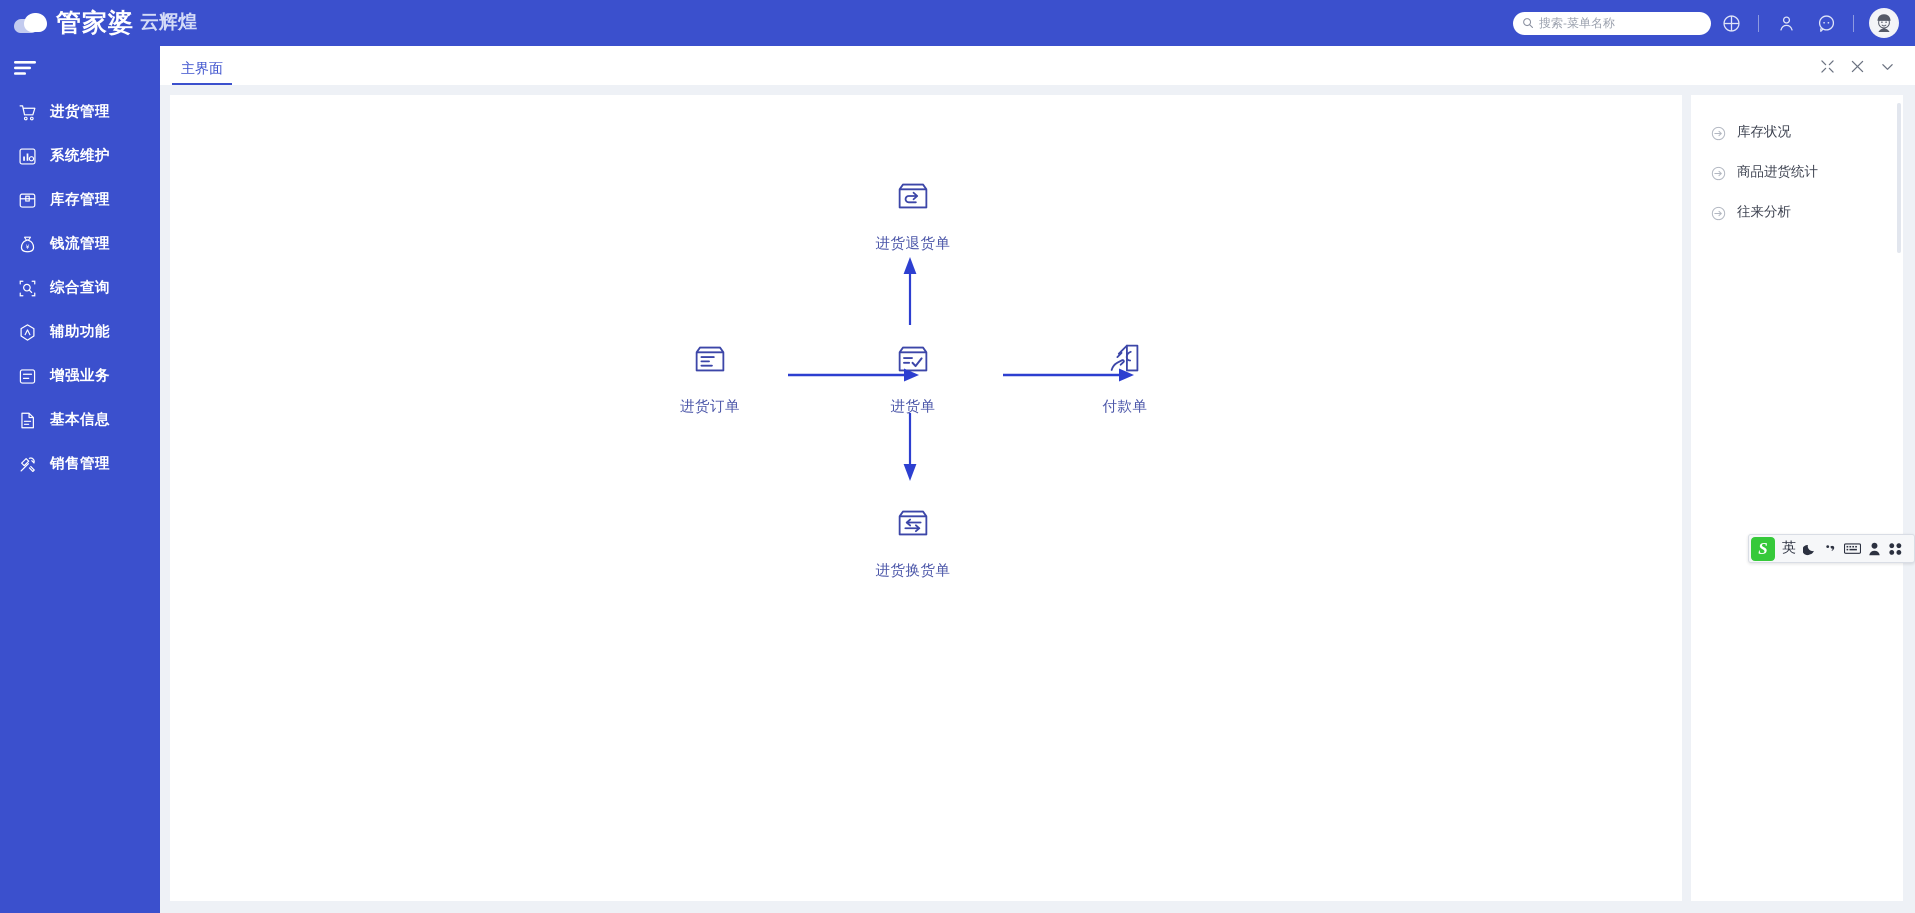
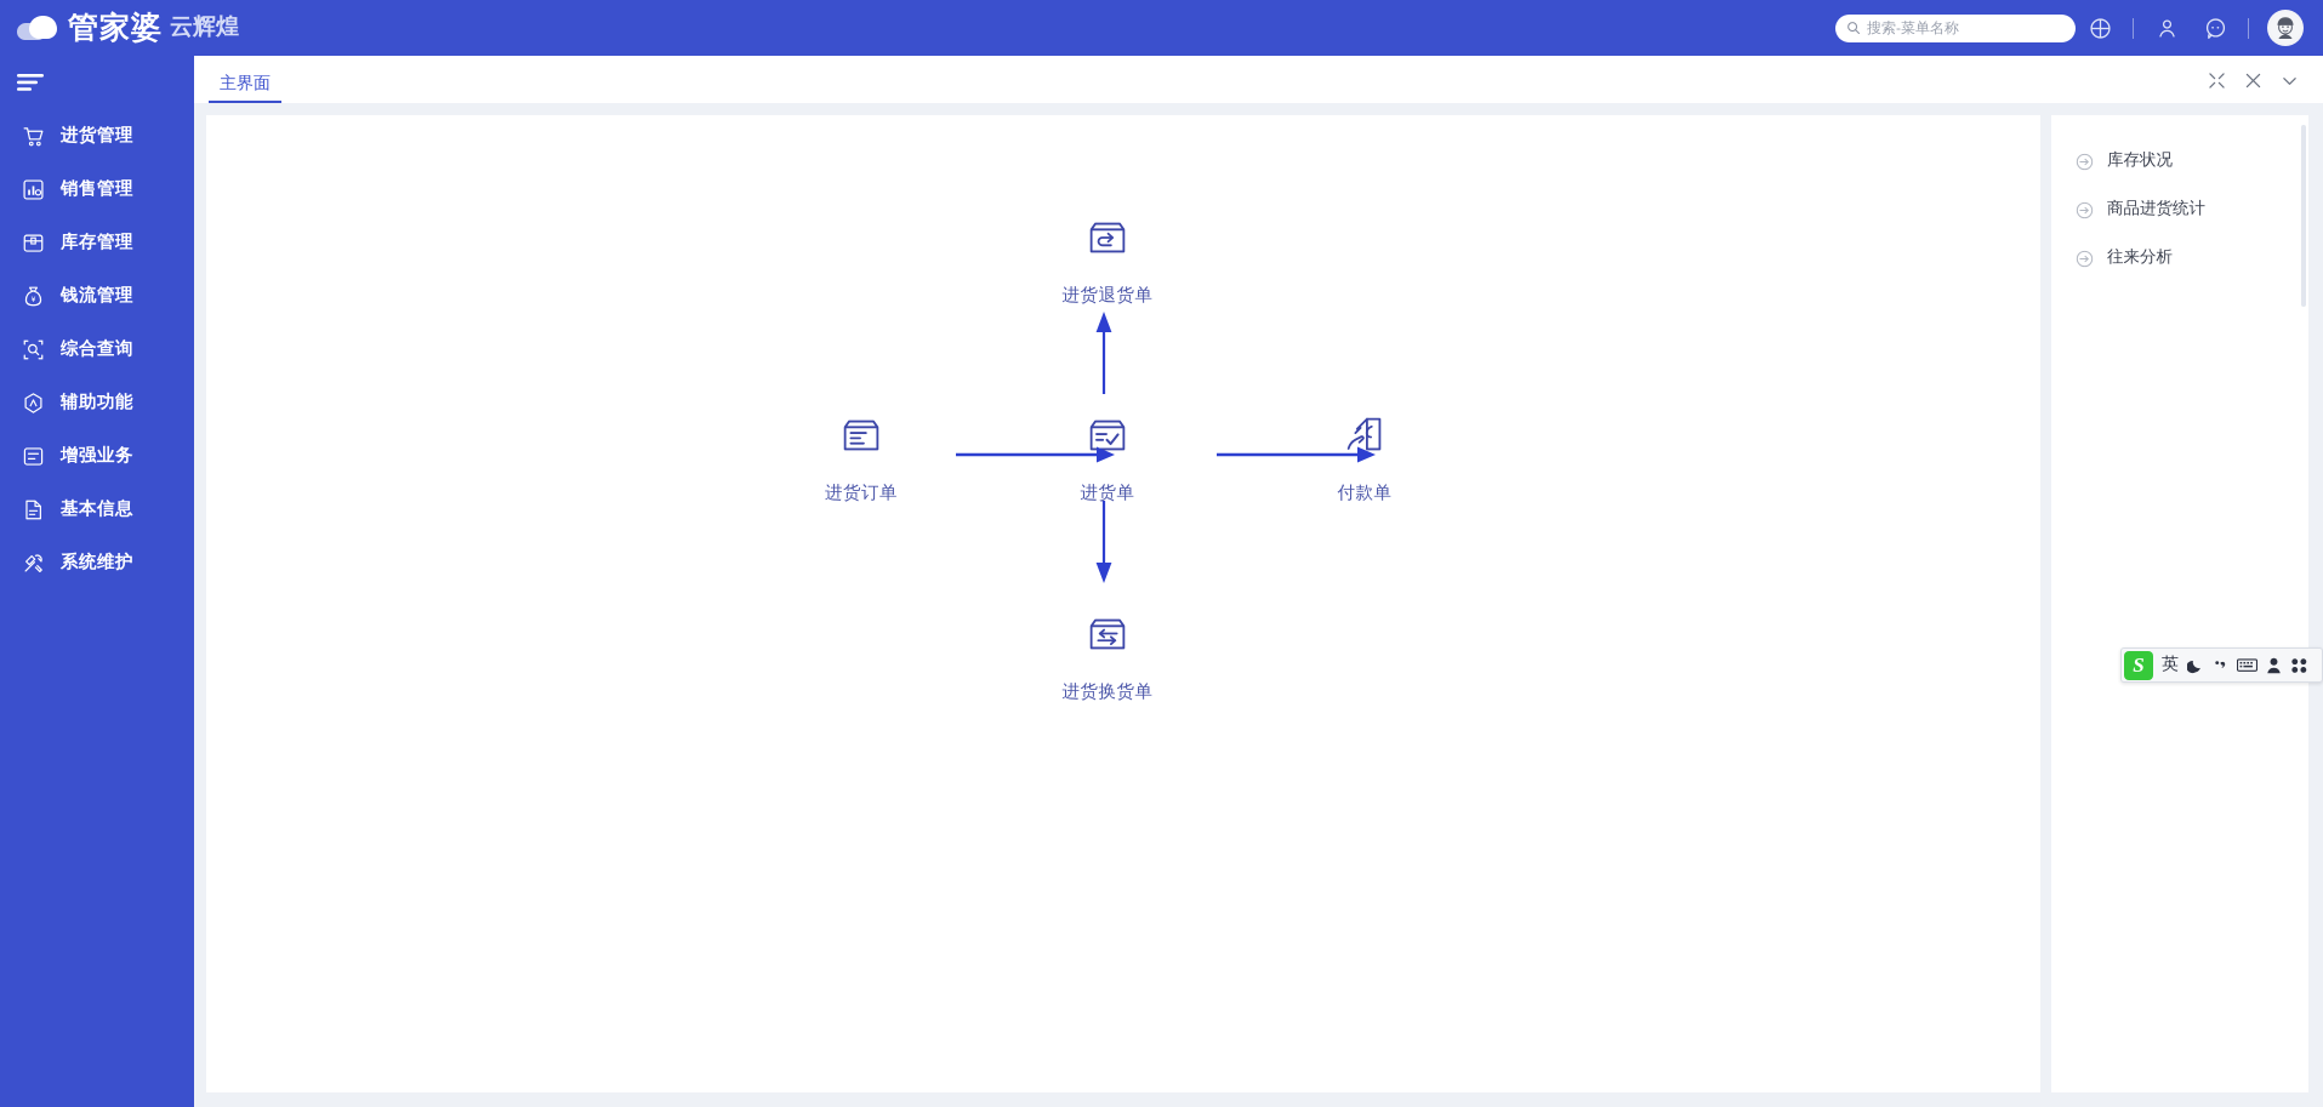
  管家婆
  云辉煌
  搜索-菜单名称
  进货管理
- 系统维护
+ 销售管理
  库存管理
  钱流管理
  综合查询
  辅助功能
  增强业务
  基本信息
- 销售管理
+ 系统维护
  主界面
  进货退货单
  进货订单
  进货单
  付款单
  进货换货单
  库存状况
  商品进货统计
  往来分析
  S
  英
